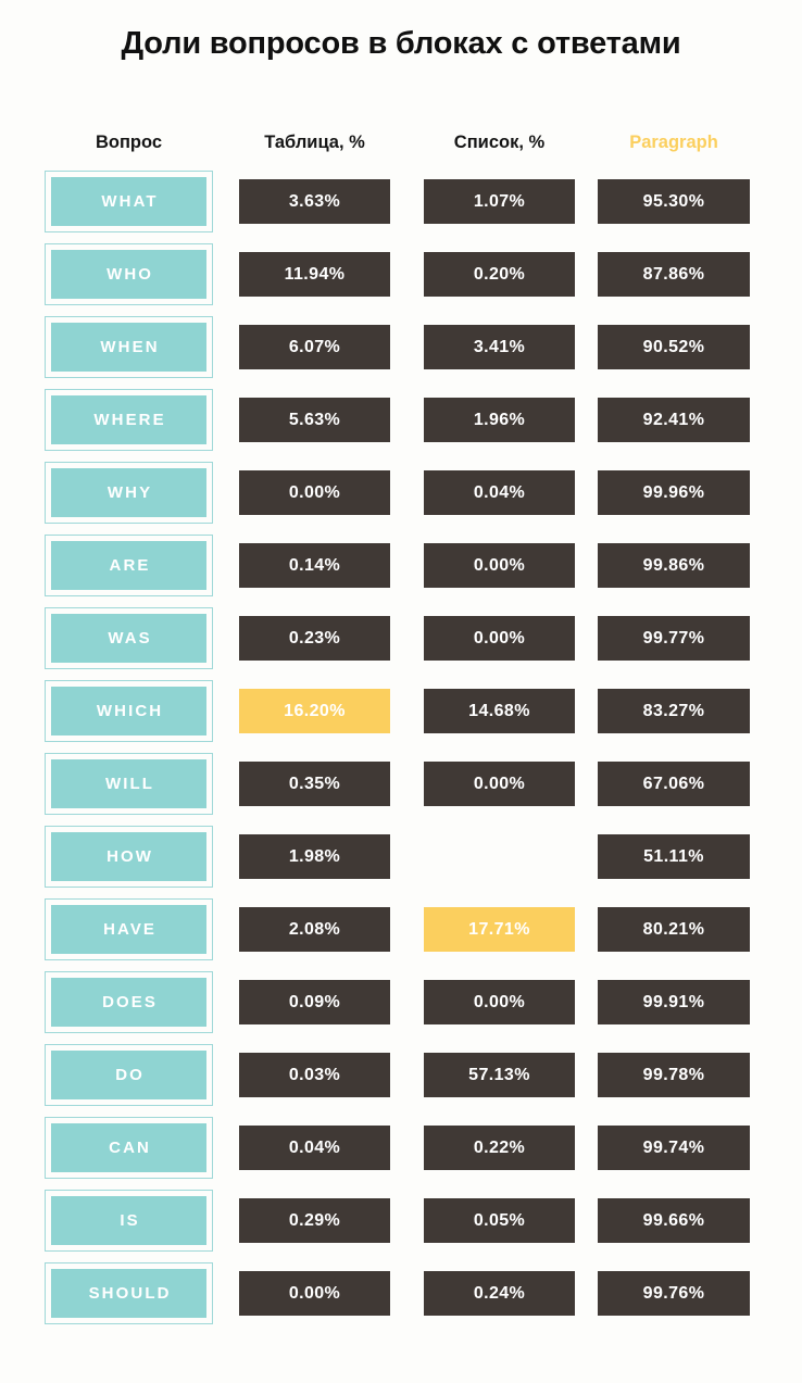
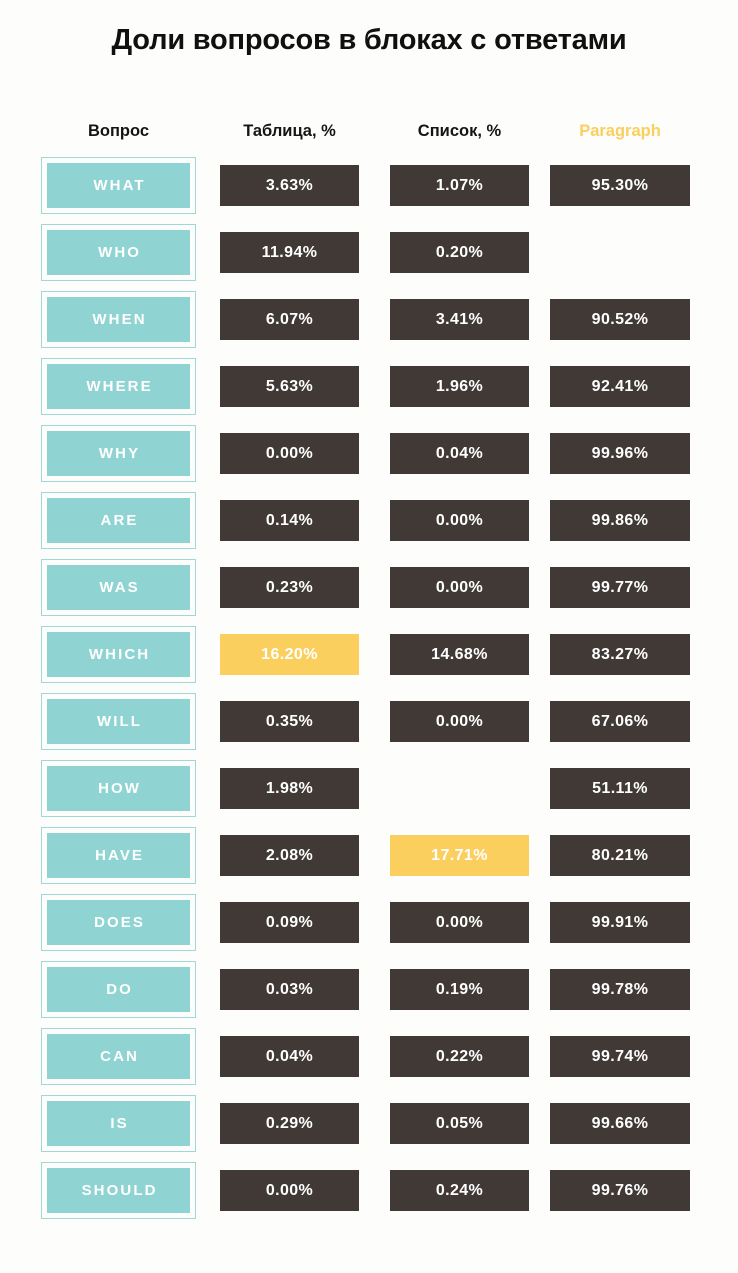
  Доли вопросов в блоках с ответами
  Вопрос
  Таблица, %
  Список, %
  Paragraph
  WHAT
  3.63%
  1.07%
  95.30%
  WHO
  11.94%
  0.20%
- 87.86%
  WHEN
  6.07%
  3.41%
  90.52%
  WHERE
  5.63%
  1.96%
  92.41%
  WHY
  0.00%
  0.04%
  99.96%
  ARE
  0.14%
  0.00%
  99.86%
  WAS
  0.23%
  0.00%
  99.77%
  WHICH
  16.20%
  14.68%
  83.27%
  WILL
  0.35%
  0.00%
  67.06%
  HOW
  1.98%
  51.11%
  HAVE
  2.08%
  17.71%
  80.21%
  DOES
  0.09%
  0.00%
  99.91%
  DO
  0.03%
- 57.13%
+ 0.19%
  99.78%
  CAN
  0.04%
  0.22%
  99.74%
  IS
  0.29%
  0.05%
  99.66%
  SHOULD
  0.00%
  0.24%
  99.76%
